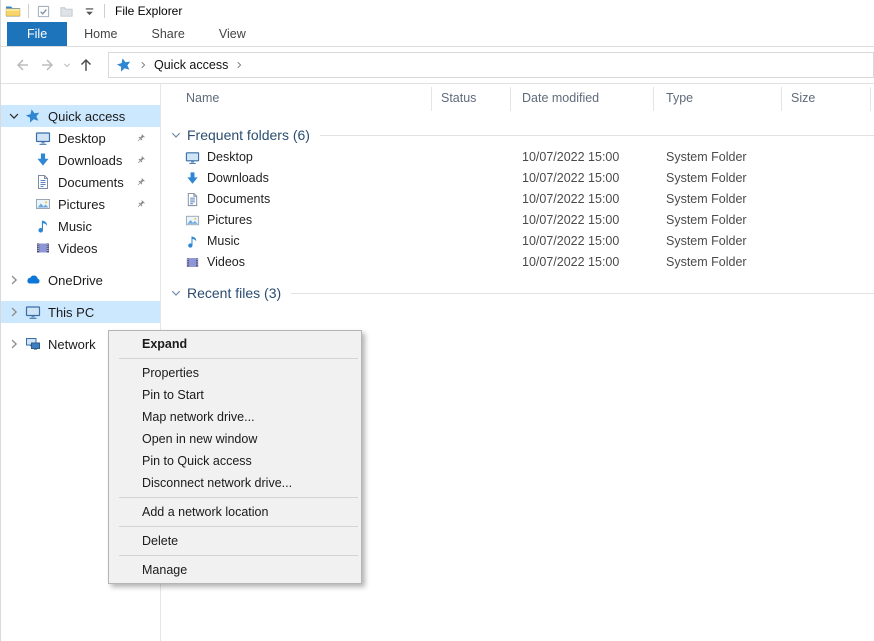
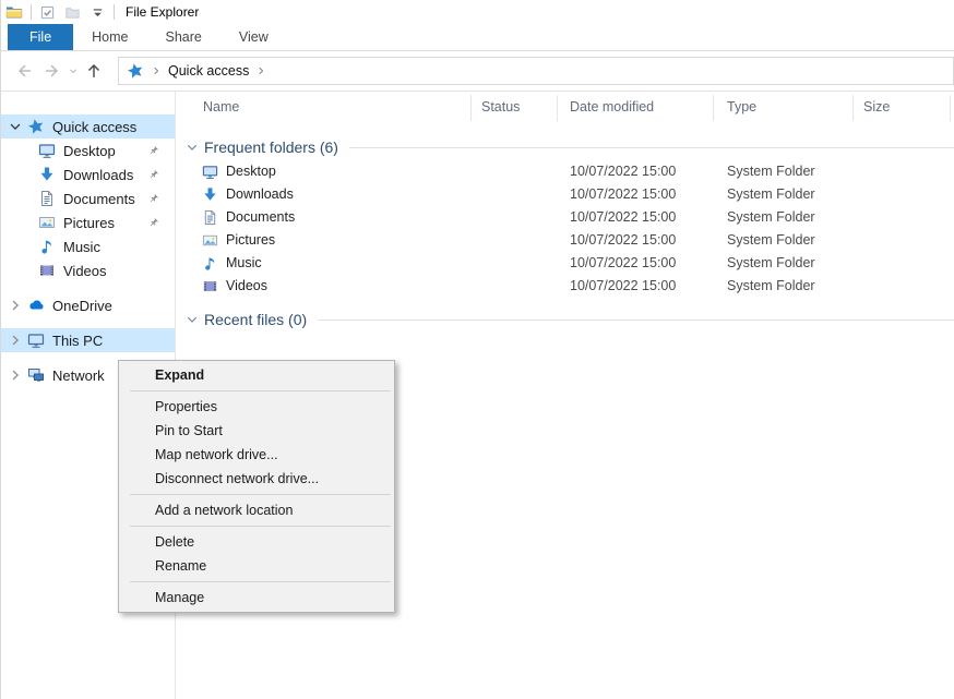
  File Explorer
  File
  Home
  Share
  View
  Quick access
  Quick access
  Desktop
  Downloads
  Documents
  Pictures
  Music
  Videos
  OneDrive
  This PC
  Network
  Name
  Status
  Date modified
  Type
  Size
  Frequent folders (6)
  Desktop
  10/07/2022 15:00
  System Folder
  Downloads
  10/07/2022 15:00
  System Folder
  Documents
  10/07/2022 15:00
  System Folder
  Pictures
  10/07/2022 15:00
  System Folder
  Music
  10/07/2022 15:00
  System Folder
  Videos
  10/07/2022 15:00
  System Folder
- Recent files (3)
+ Recent files (0)
  Expand
  Properties
  Pin to Start
  Map network drive...
- Open in new window
- Pin to Quick access
  Disconnect network drive...
  Add a network location
  Delete
+ Rename
  Manage
